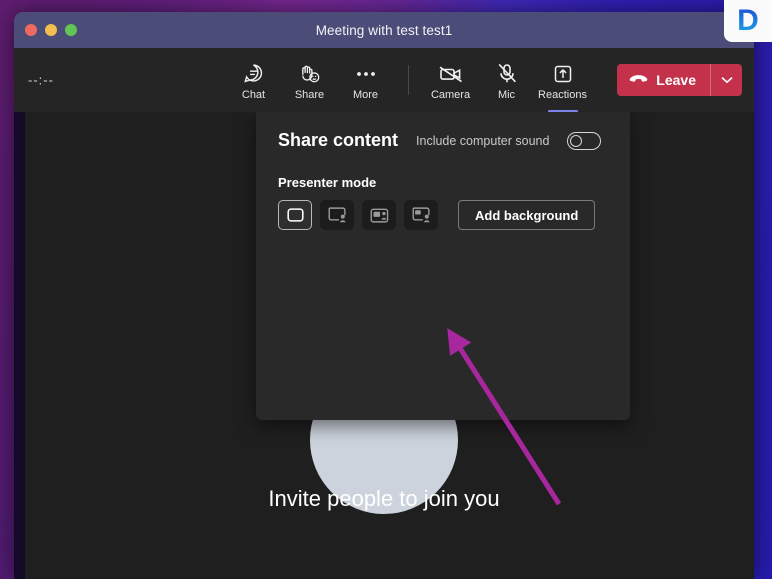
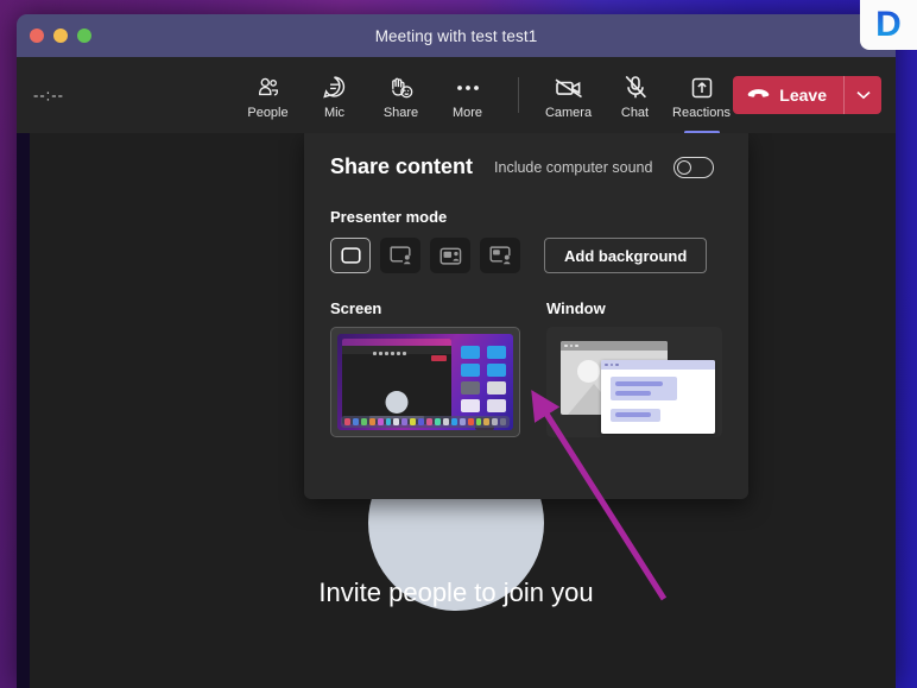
  Meeting with test test1
  --:--
+ People
- Chat
+ Mic
  Share
  More
  Camera
- Mic
+ Chat
  Reactions
  Leave
  Invite people to join you
  Share content
  Include computer sound
  Presenter mode
  Add background
+ Screen
+ Window
  D
